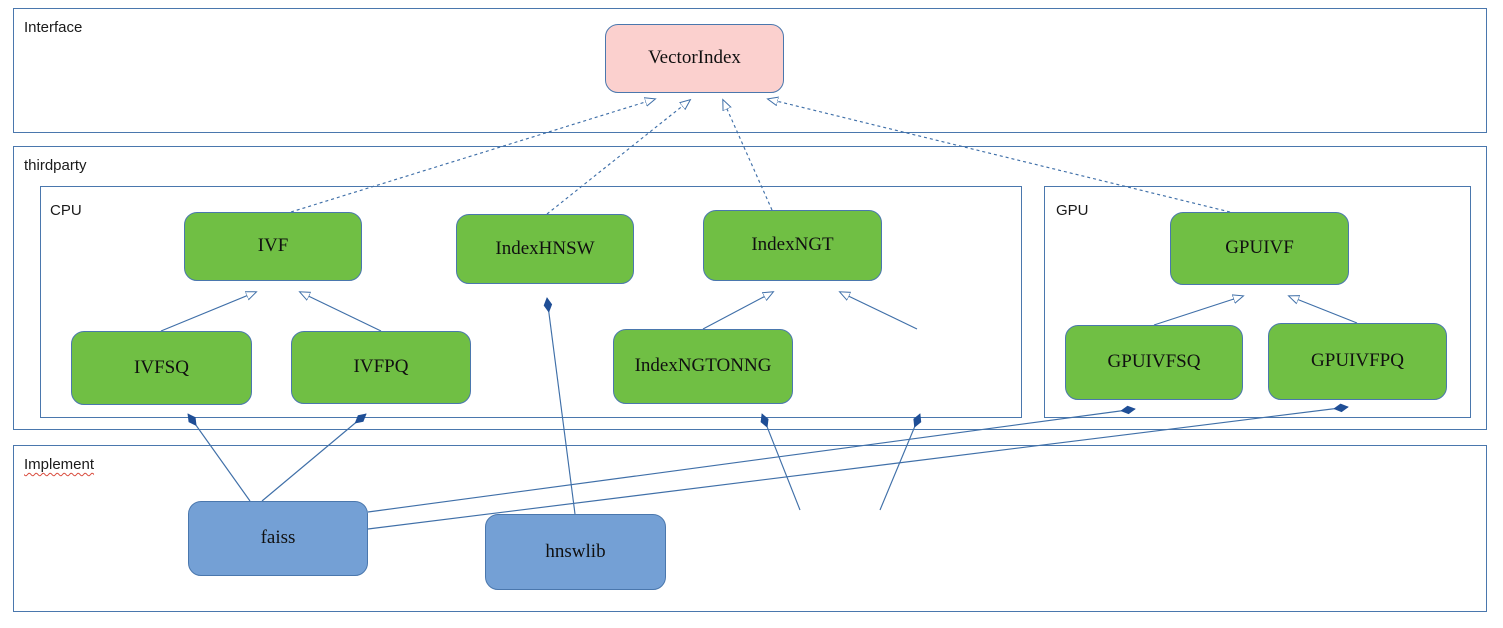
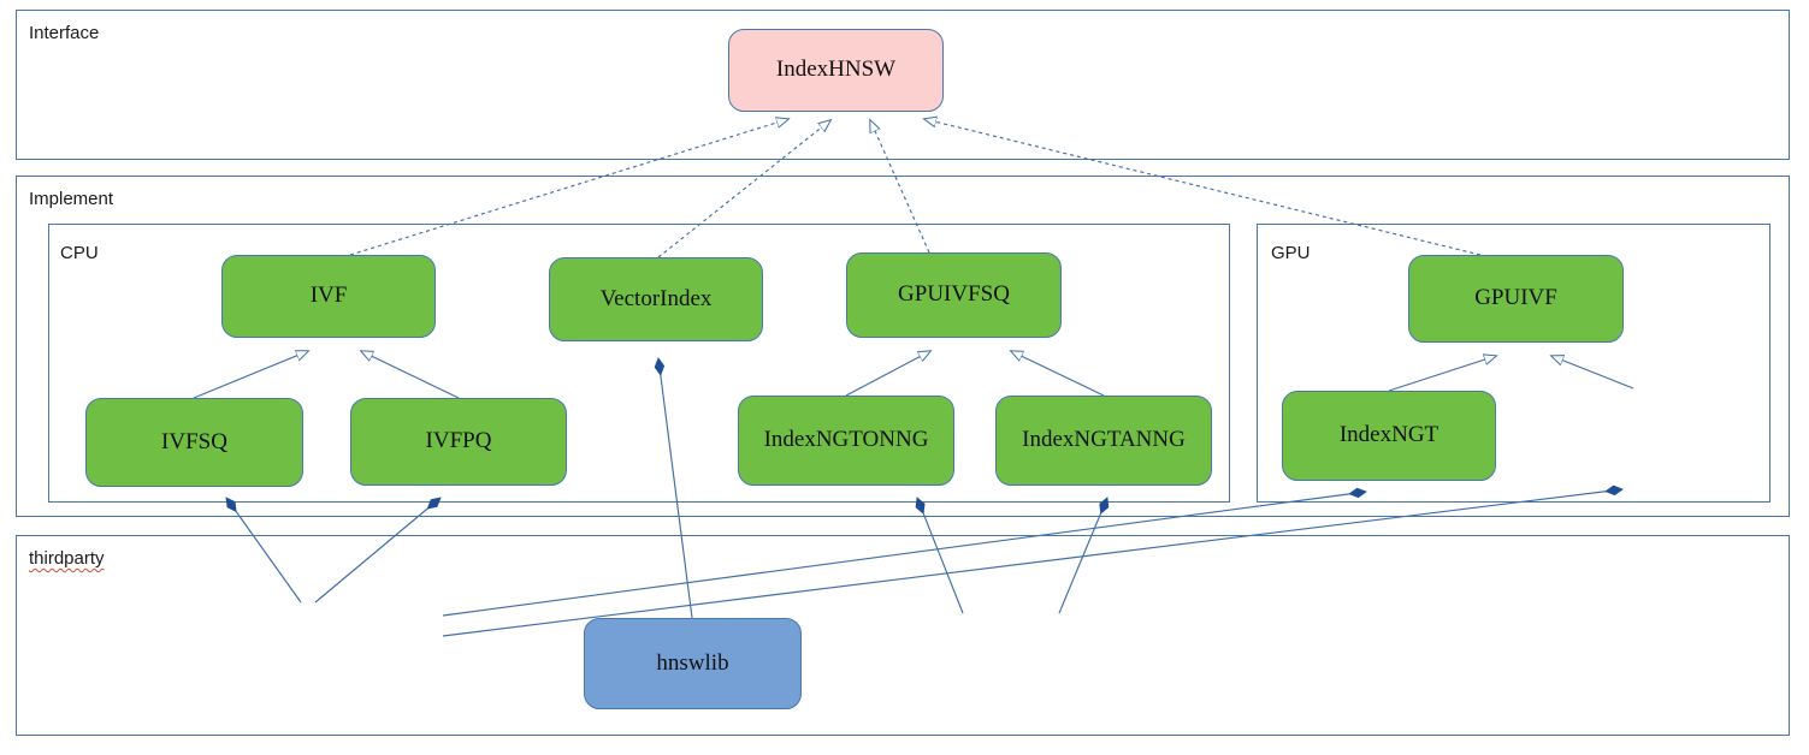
  Interface
- thirdparty
+ Implement
  CPU
  GPU
- Implement
+ thirdparty
- VectorIndex
+ IndexHNSW
  IVF
- IndexHNSW
+ VectorIndex
- IndexNGT
+ GPUIVFSQ
  IVFSQ
  IVFPQ
  IndexNGTONNG
+ IndexNGTANNG
  GPUIVF
- GPUIVFSQ
+ IndexNGT
- GPUIVFPQ
- faiss
  hnswlib
